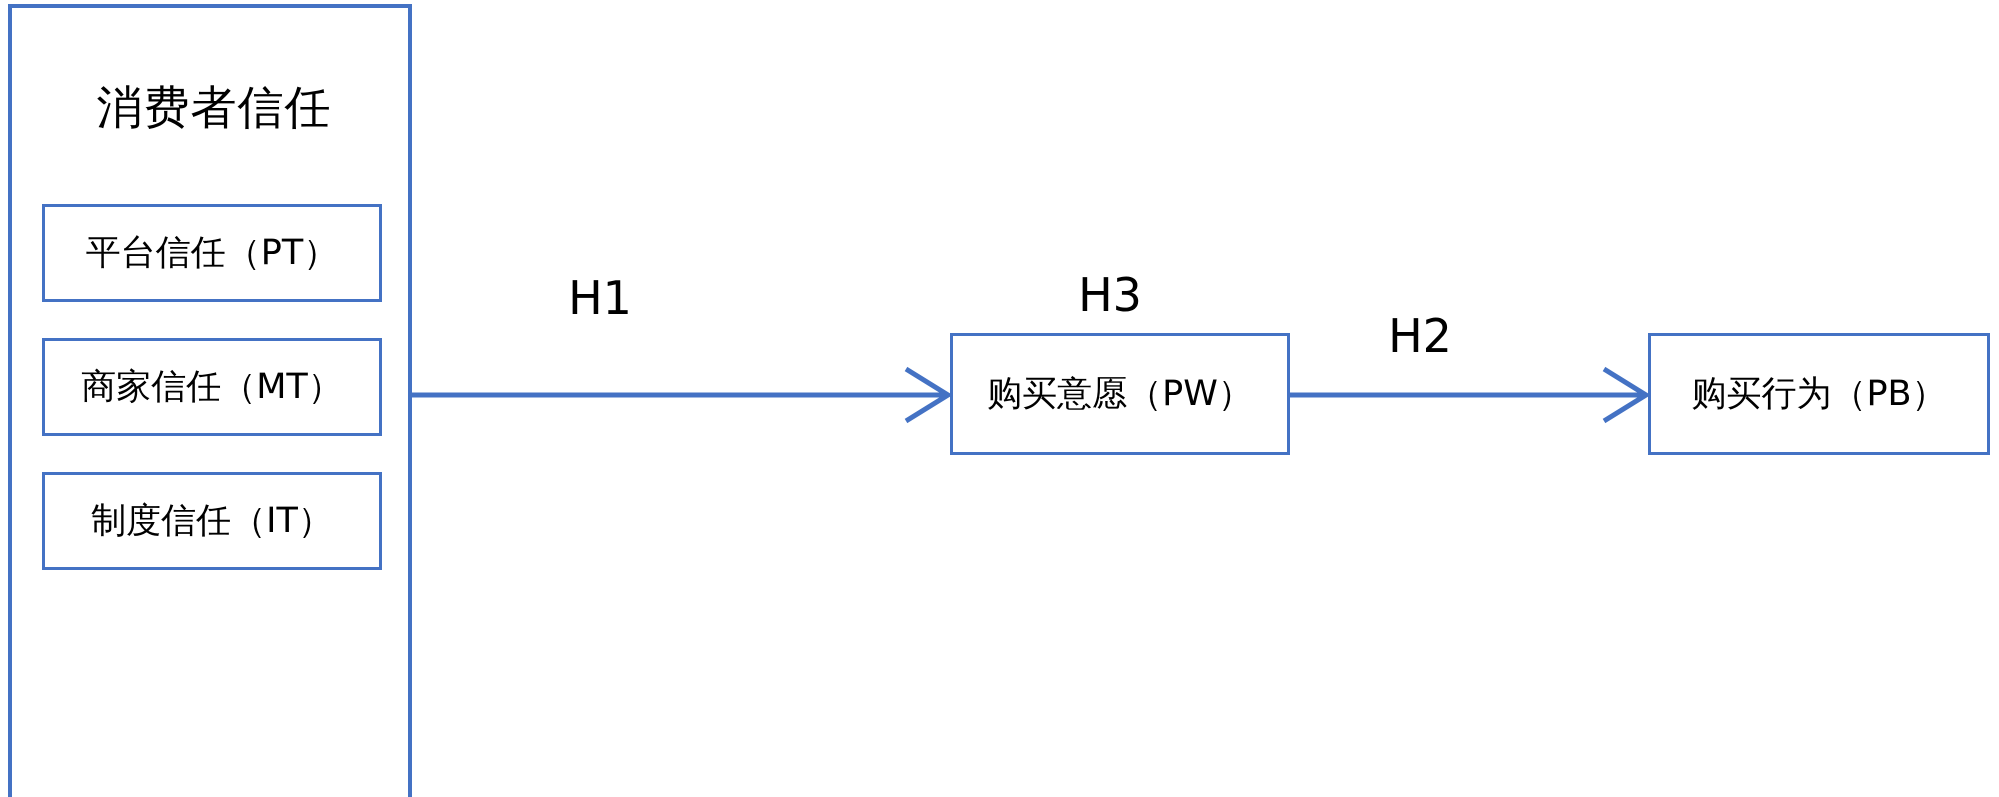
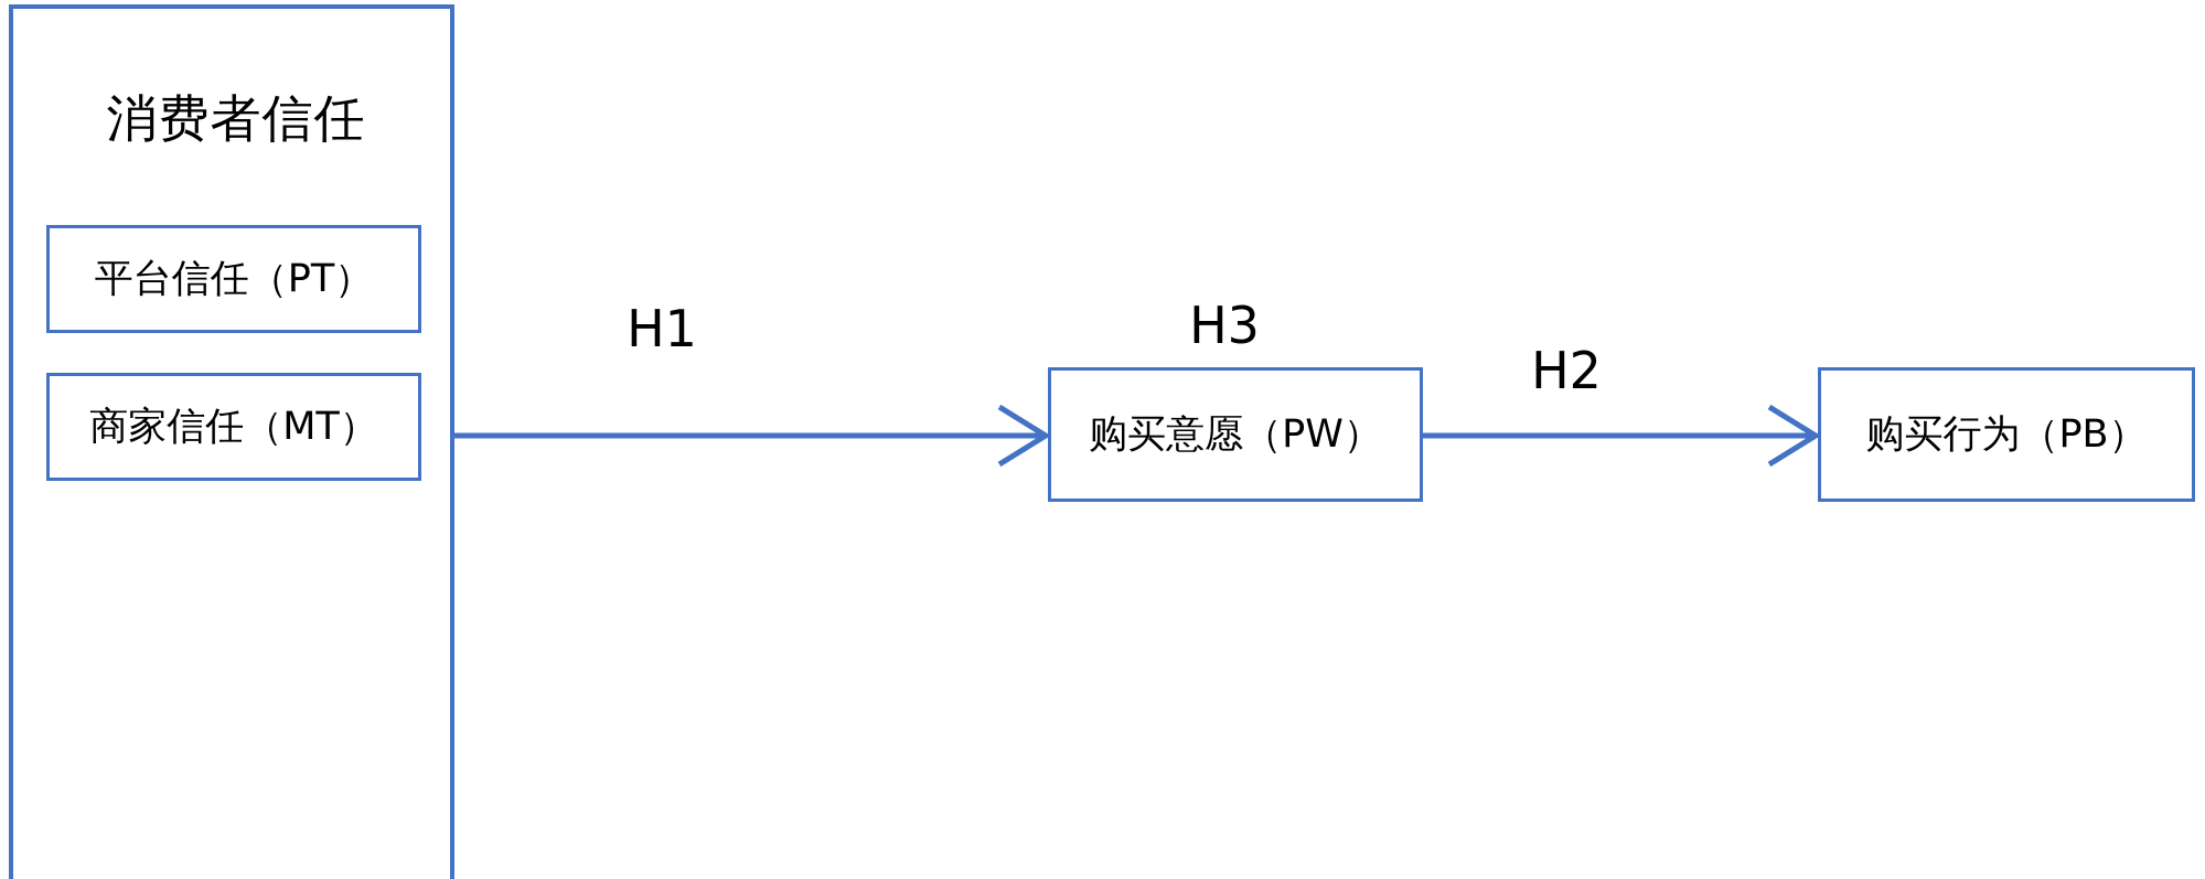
  消费者信任
  平台信任（PT）
  商家信任（MT）
- 制度信任（IT）
  购买意愿（PW）
  购买行为（PB）
  H1
  H3
  H2
